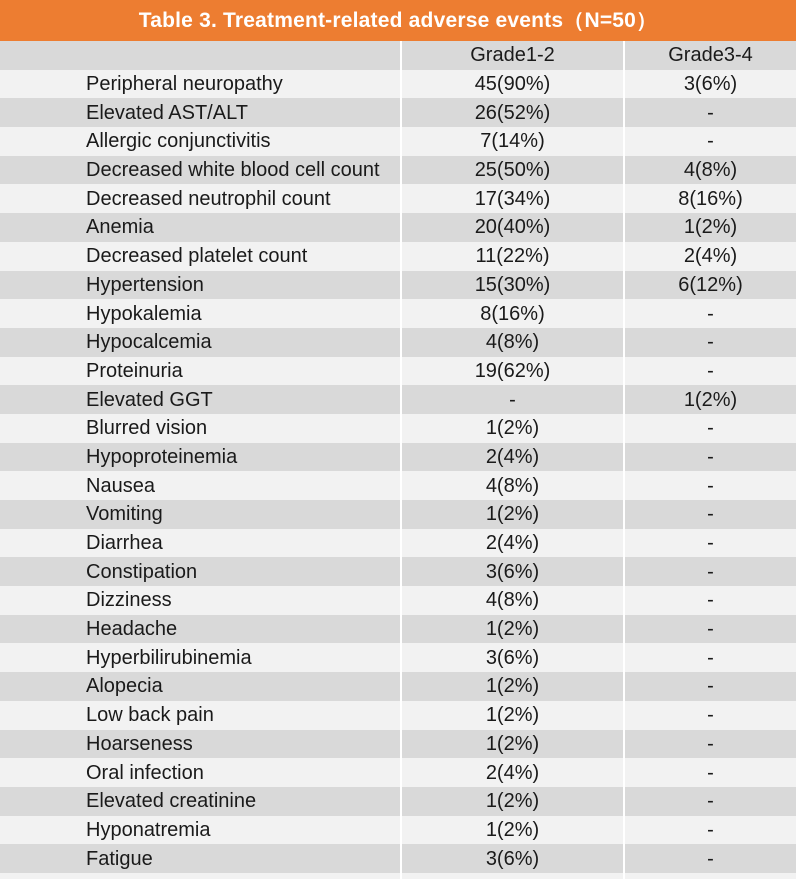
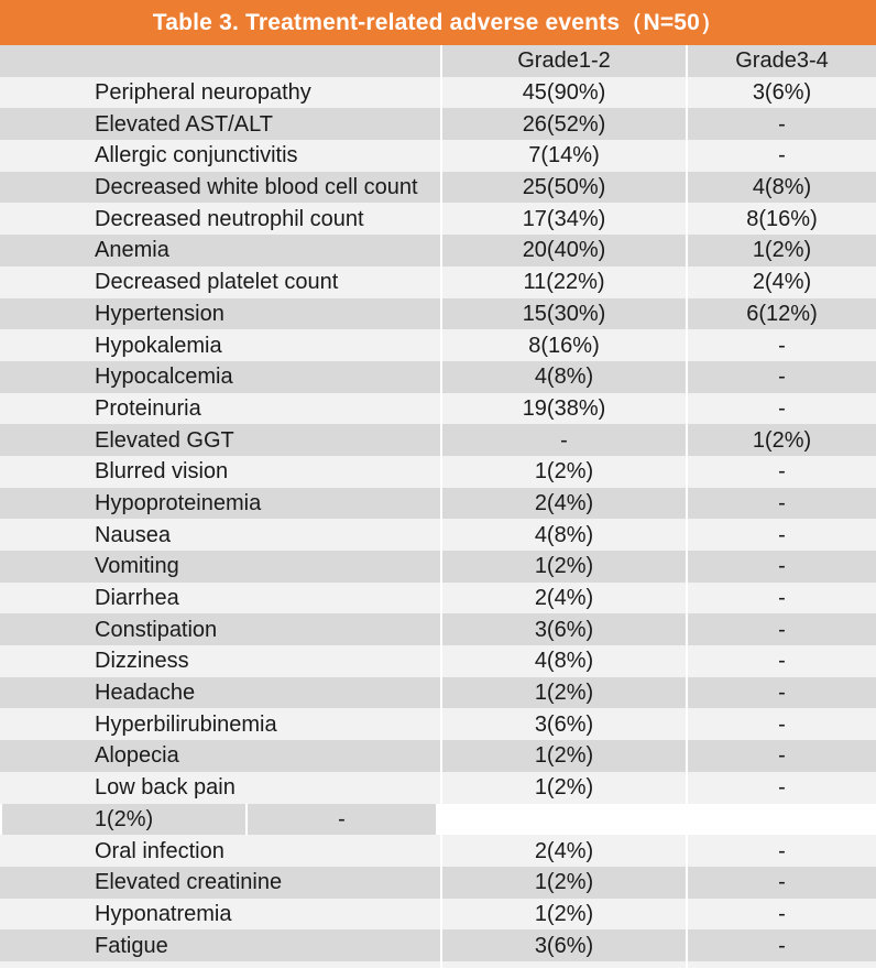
  Table 3. Treatment-related adverse events（N=50）
  Grade1-2
  Grade3-4
  Peripheral neuropathy
  45(90%)
  3(6%)
  Elevated AST/ALT
  26(52%)
  -
  Allergic conjunctivitis
  7(14%)
  -
  Decreased white blood cell count
  25(50%)
  4(8%)
  Decreased neutrophil count
  17(34%)
  8(16%)
  Anemia
  20(40%)
  1(2%)
  Decreased platelet count
  11(22%)
  2(4%)
  Hypertension
  15(30%)
  6(12%)
  Hypokalemia
  8(16%)
  -
  Hypocalcemia
  4(8%)
  -
  Proteinuria
- 19(62%)
+ 19(38%)
  -
  Elevated GGT
  -
  1(2%)
  Blurred vision
  1(2%)
  -
  Hypoproteinemia
  2(4%)
  -
  Nausea
  4(8%)
  -
  Vomiting
  1(2%)
  -
  Diarrhea
  2(4%)
  -
  Constipation
  3(6%)
  -
  Dizziness
  4(8%)
  -
  Headache
  1(2%)
  -
  Hyperbilirubinemia
  3(6%)
  -
  Alopecia
  1(2%)
  -
  Low back pain
  1(2%)
  -
- Hoarseness
  1(2%)
  -
  Oral infection
  2(4%)
  -
  Elevated creatinine
  1(2%)
  -
  Hyponatremia
  1(2%)
  -
  Fatigue
  3(6%)
  -
